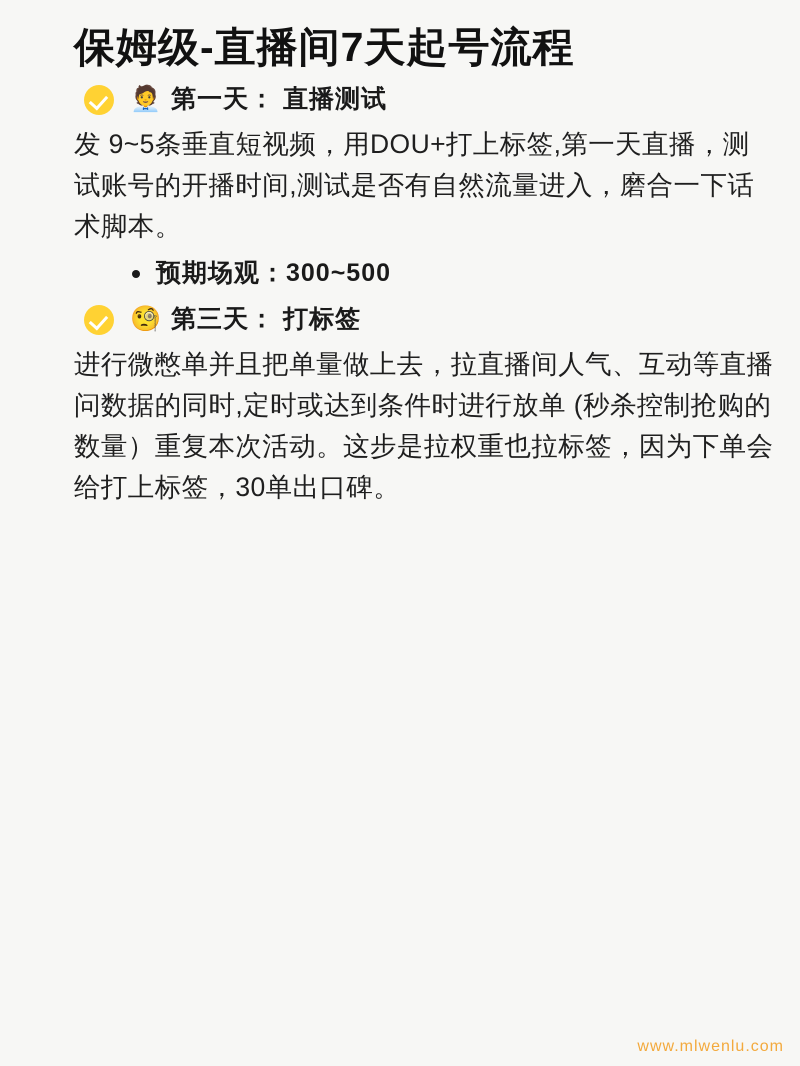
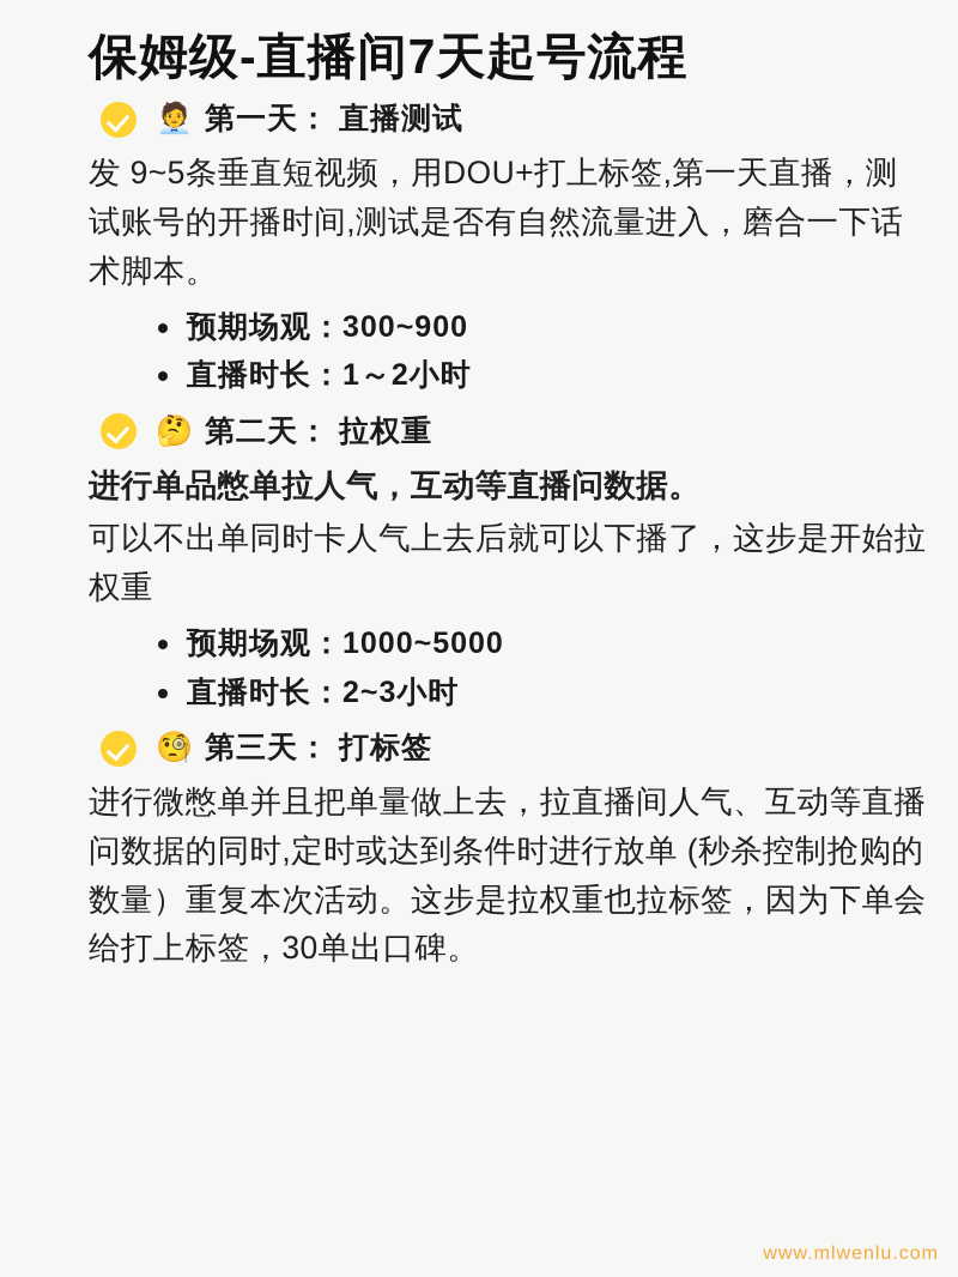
  保姆级-直播间7天起号流程
  🧑‍💼
  第一天： 直播测试
  发 9~5条垂直短视频，用DOU+打上标签,第一天直播，测试账号的开播时间,测试是否有自然流量进入，磨合一下话术脚本。
- 预期场观：300~500
+ 预期场观：300~900
+ 直播时长：1～2小时
+ 🤔
+ 第二天： 拉权重
+ 进行单品憋单拉人气，互动等直播问数据。
+ 可以不出单同时卡人气上去后就可以下播了，这步是开始拉权重
+ 预期场观：1000~5000
+ 直播时长：2~3小时
  🧐
  第三天： 打标签
  进行微憋单并且把单量做上去，拉直播间人气、互动等直播问数据的同时,定时或达到条件时进行放单 (秒杀控制抢购的数量）重复本次活动。这步是拉权重也拉标签，因为下单会给打上标签，30单出口碑。
  www.mlwenlu.com
